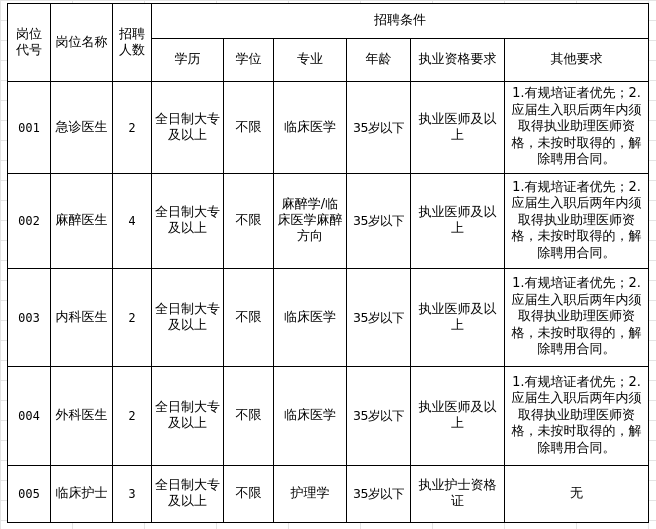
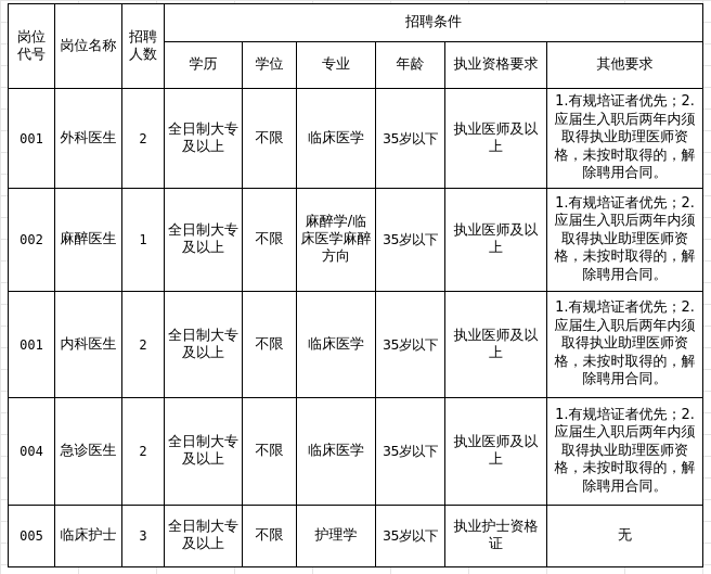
  岗位代号	岗位名称	招聘人数	招聘条件
  学历	学位	专业	年龄	执业资格要求	其他要求
- 001	急诊医生	2	全日制大专及以上	不限	临床医学	35岁以下	执业医师及以上	1.有规培证者优先；2.应届生入职后两年内须取得执业助理医师资格，未按时取得的，解除聘用合同。
+ 001	外科医生	2	全日制大专及以上	不限	临床医学	35岁以下	执业医师及以上	1.有规培证者优先；2.应届生入职后两年内须取得执业助理医师资格，未按时取得的，解除聘用合同。
- 002	麻醉医生	4	全日制大专及以上	不限	麻醉学/临床医学麻醉方向	35岁以下	执业医师及以上	1.有规培证者优先；2.应届生入职后两年内须取得执业助理医师资格，未按时取得的，解除聘用合同。
+ 002	麻醉医生	1	全日制大专及以上	不限	麻醉学/临床医学麻醉方向	35岁以下	执业医师及以上	1.有规培证者优先；2.应届生入职后两年内须取得执业助理医师资格，未按时取得的，解除聘用合同。
- 003	内科医生	2	全日制大专及以上	不限	临床医学	35岁以下	执业医师及以上	1.有规培证者优先；2.应届生入职后两年内须取得执业助理医师资格，未按时取得的，解除聘用合同。
+ 001	内科医生	2	全日制大专及以上	不限	临床医学	35岁以下	执业医师及以上	1.有规培证者优先；2.应届生入职后两年内须取得执业助理医师资格，未按时取得的，解除聘用合同。
- 004	外科医生	2	全日制大专及以上	不限	临床医学	35岁以下	执业医师及以上	1.有规培证者优先；2.应届生入职后两年内须取得执业助理医师资格，未按时取得的，解除聘用合同。
+ 004	急诊医生	2	全日制大专及以上	不限	临床医学	35岁以下	执业医师及以上	1.有规培证者优先；2.应届生入职后两年内须取得执业助理医师资格，未按时取得的，解除聘用合同。
  005	临床护士	3	全日制大专及以上	不限	护理学	35岁以下	执业护士资格证	无
